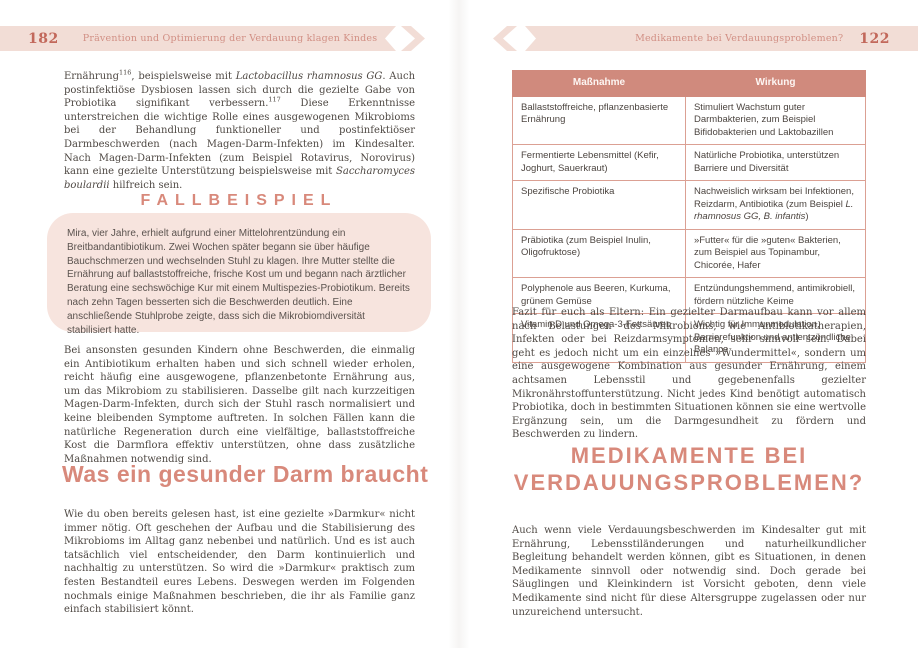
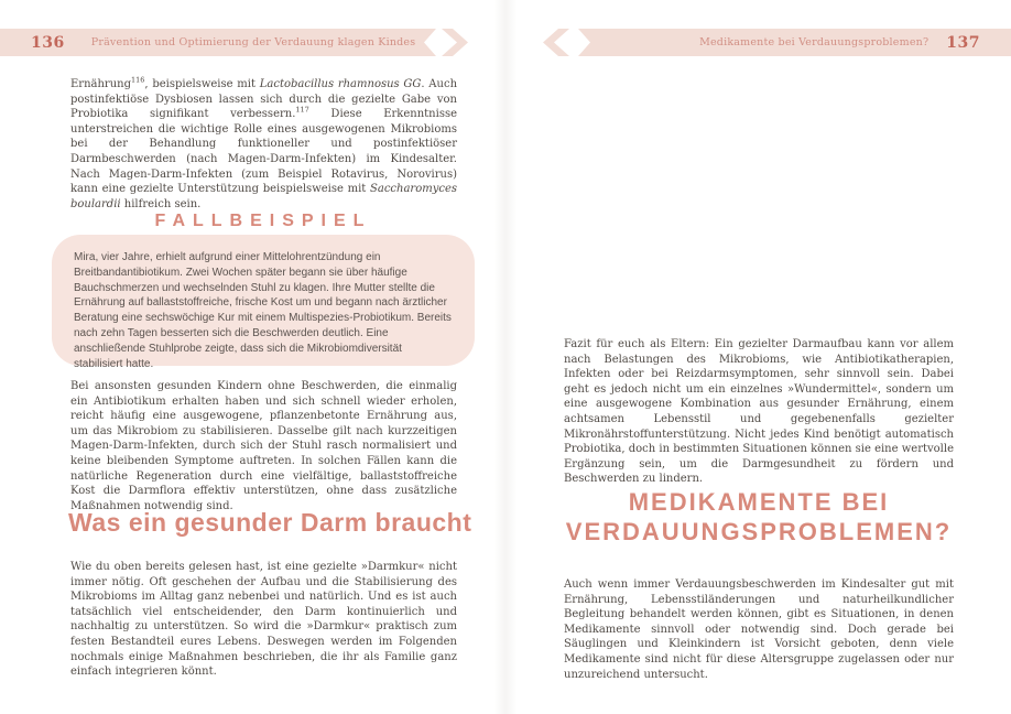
- 182
+ 136
  Prävention und Optimierung der Verdauung klagen Kindes
  Medikamente bei Verdauungsproblemen?
- 122
+ 137
  Ernährung116, beispielsweise mit Lactobacillus rhamnosus GG. Auch postinfektiöse Dysbiosen lassen sich durch die gezielte Gabe von Probiotika signifikant verbessern.117 Diese Erkenntnisse unterstreichen die wichtige Rolle eines ausgewogenen Mikrobioms bei der Behandlung funktioneller und postinfektiöser Darmbeschwerden (nach Magen-Darm-Infekten) im Kindesalter. Nach Magen-Darm-Infekten (zum Beispiel Rotavirus, Norovirus) kann eine gezielte Unterstützung beispielsweise mit Saccharomyces boulardii hilfreich sein.
  FALLBEISPIEL
  Mira, vier Jahre, erhielt aufgrund einer Mittelohrentzündung ein Breitbandantibiotikum. Zwei Wochen später begann sie über häufige Bauchschmerzen und wechselnden Stuhl zu klagen. Ihre Mutter stellte die Ernährung auf ballaststoffreiche, frische Kost um und begann nach ärztlicher Beratung eine sechswöchige Kur mit einem Multispezies-Probiotikum. Bereits nach zehn Tagen besserten sich die Beschwerden deutlich. Eine anschließende Stuhlprobe zeigte, dass sich die Mikrobiomdiversität stabilisiert hatte.
  Bei ansonsten gesunden Kindern ohne Beschwerden, die einmalig ein Antibiotikum erhalten haben und sich schnell wieder erholen, reicht häufig eine ausgewogene, pflanzenbetonte Ernährung aus, um das Mikrobiom zu stabilisieren. Dasselbe gilt nach kurzzeitigen Magen-Darm-Infekten, durch sich der Stuhl rasch normalisiert und keine bleibenden Symptome auftreten. In solchen Fällen kann die natürliche Regeneration durch eine vielfältige, ballaststoffreiche Kost die Darmflora effektiv unterstützen, ohne dass zusätzliche Maßnahmen notwendig sind.
  Was ein gesunder Darm braucht
- Wie du oben bereits gelesen hast, ist eine gezielte »Darmkur« nicht immer nötig. Oft geschehen der Aufbau und die Stabilisierung des Mikrobioms im Alltag ganz nebenbei und natürlich. Und es ist auch tatsächlich viel entscheidender, den Darm kontinuierlich und nachhaltig zu unterstützen. So wird die »Darmkur« praktisch zum festen Bestandteil eures Lebens. Deswegen werden im Folgenden nochmals einige Maßnahmen beschrieben, die ihr als Familie ganz einfach stabilisiert könnt.
+ Wie du oben bereits gelesen hast, ist eine gezielte »Darmkur« nicht immer nötig. Oft geschehen der Aufbau und die Stabilisierung des Mikrobioms im Alltag ganz nebenbei und natürlich. Und es ist auch tatsächlich viel entscheidender, den Darm kontinuierlich und nachhaltig zu unterstützen. So wird die »Darmkur« praktisch zum festen Bestandteil eures Lebens. Deswegen werden im Folgenden nochmals einige Maßnahmen beschrieben, die ihr als Familie ganz einfach integrieren könnt.
- Maßnahme	Wirkung
- Ballaststoffreiche, pflanzenbasierte Ernährung	Stimuliert Wachstum guter Darmbakterien, zum Beispiel Bifidobakterien und Laktobazillen
- Fermentierte Lebensmittel (Kefir, Joghurt, Sauerkraut)	Natürliche Probiotika, unterstützen Barriere und Diversität
- Spezifische Probiotika	Nachweislich wirksam bei Infektionen, Reizdarm, Antibiotika (zum Beispiel L. rhamnosus GG, B. infantis)
- Präbiotika (zum Beispiel Inulin, Oligofruktose)	»Futter« für die »guten« Bakterien, zum Beispiel aus Topinambur, Chicorée, Hafer
- Polyphenole aus Beeren, Kurkuma, grünem Gemüse	Entzündungshemmend, antimikrobiell, fördern nützliche Keime
- Vitamin D und Omega-3-Fettsäuren	Wichtig für Immunmodulation, Barrierefunktion und antientzündliche Balance
  Fazit für euch als Eltern: Ein gezielter Darmaufbau kann vor allem nach Belastungen des Mikrobioms, wie Antibiotikatherapien, Infekten oder bei Reizdarmsymptomen, sehr sinnvoll sein. Dabei geht es jedoch nicht um ein einzelnes »Wundermittel«, sondern um eine ausgewogene Kombination aus gesunder Ernährung, einem achtsamen Lebensstil und gegebenenfalls gezielter Mikronährstoffunterstützung. Nicht jedes Kind benötigt automatisch Probiotika, doch in bestimmten Situationen können sie eine wertvolle Ergänzung sein, um die Darmgesundheit zu fördern und Beschwerden zu lindern.
  MEDIKAMENTE BEI
  VERDAUUNGSPROBLEMEN?
- Auch wenn viele Verdauungsbeschwerden im Kindesalter gut mit Ernährung, Lebensstiländerungen und naturheilkundlicher Begleitung behandelt werden können, gibt es Situationen, in denen Medikamente sinnvoll oder notwendig sind. Doch gerade bei Säuglingen und Kleinkindern ist Vorsicht geboten, denn viele Medikamente sind nicht für diese Altersgruppe zugelassen oder nur unzureichend untersucht.
+ Auch wenn immer Verdauungsbeschwerden im Kindesalter gut mit Ernährung, Lebensstiländerungen und naturheilkundlicher Begleitung behandelt werden können, gibt es Situationen, in denen Medikamente sinnvoll oder notwendig sind. Doch gerade bei Säuglingen und Kleinkindern ist Vorsicht geboten, denn viele Medikamente sind nicht für diese Altersgruppe zugelassen oder nur unzureichend untersucht.
